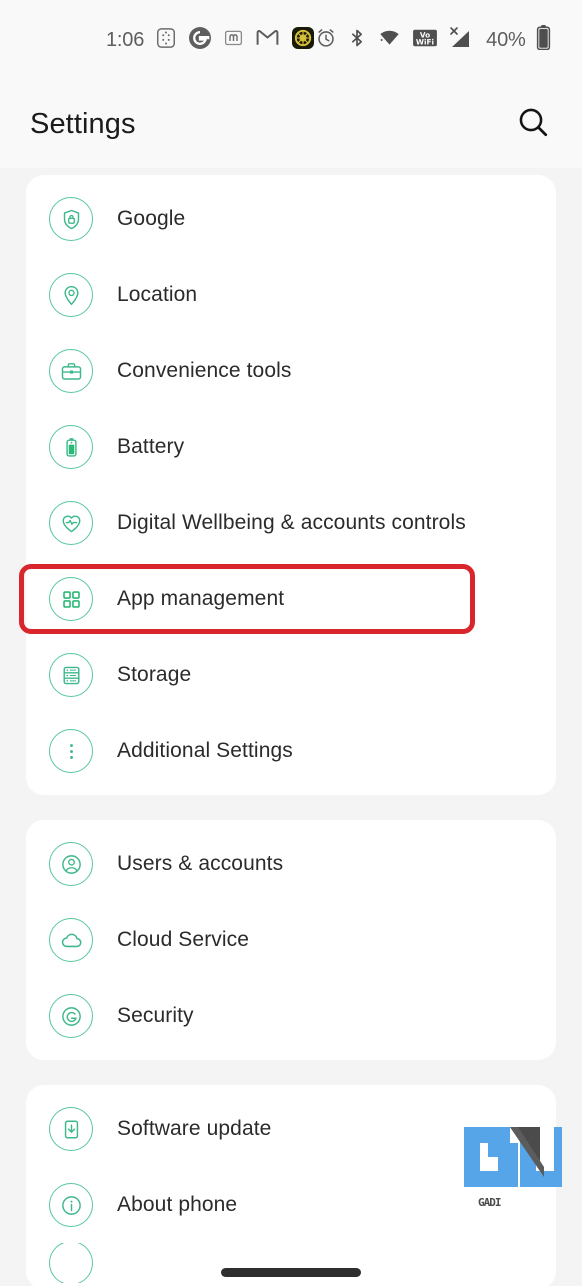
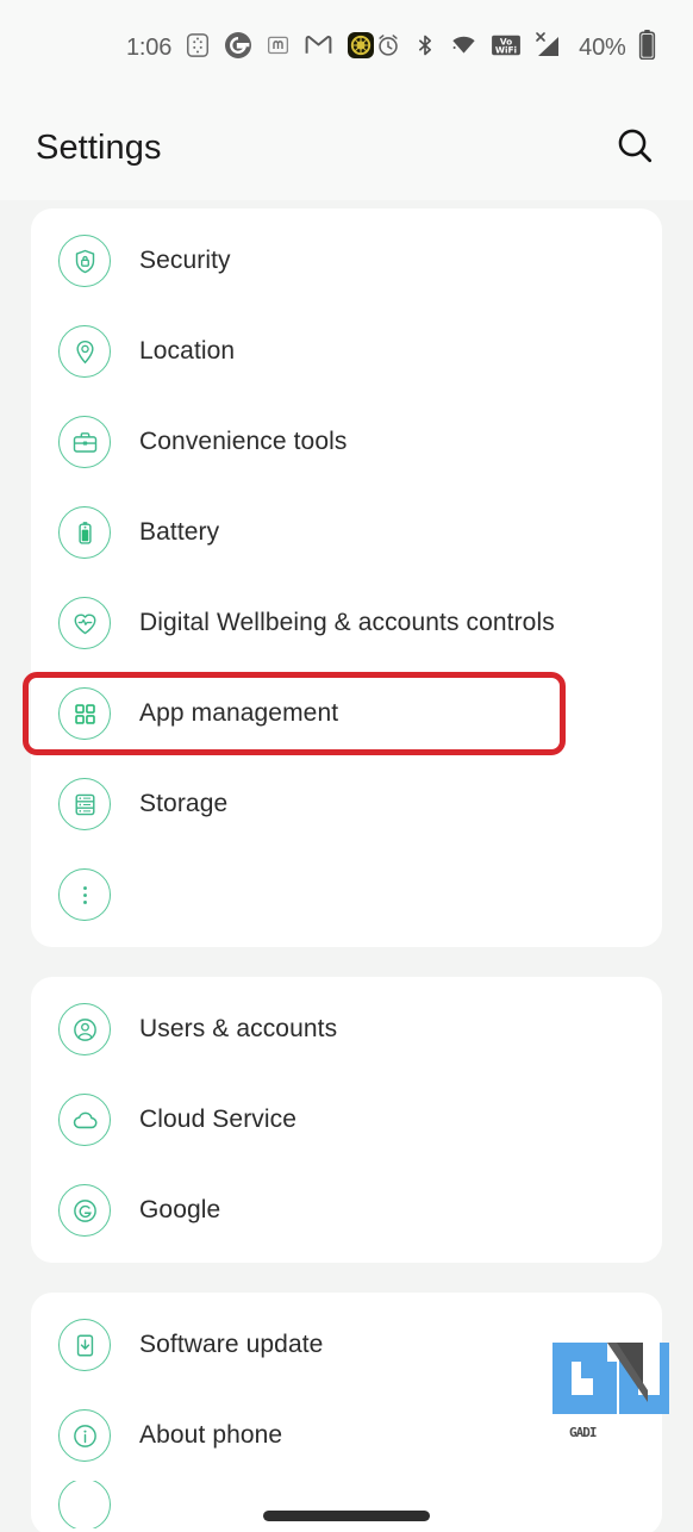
  1:06
  Vo
  WiFi
  40%
  Settings
- Google
+ Security
  Location
  Convenience tools
  Battery
  Digital Wellbeing & accounts controls
  App management
  Storage
- Additional Settings
  Users & accounts
  Cloud Service
- Security
+ Google
  Software update
  About phone
  GADI
